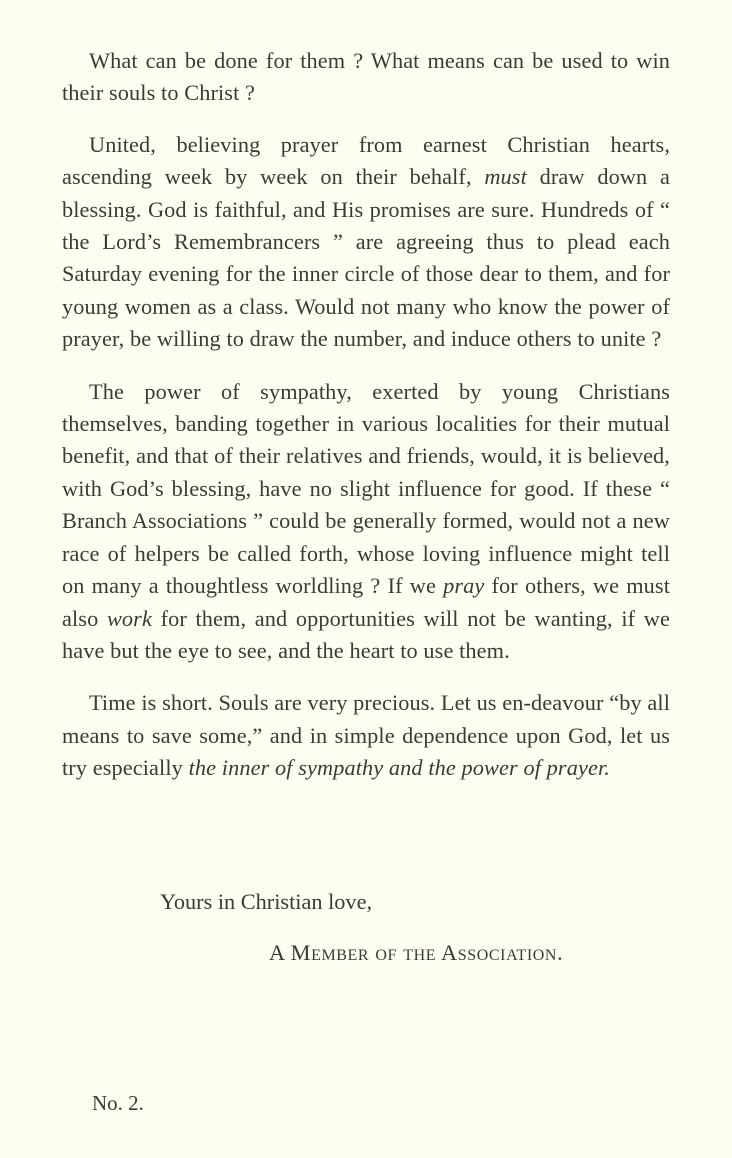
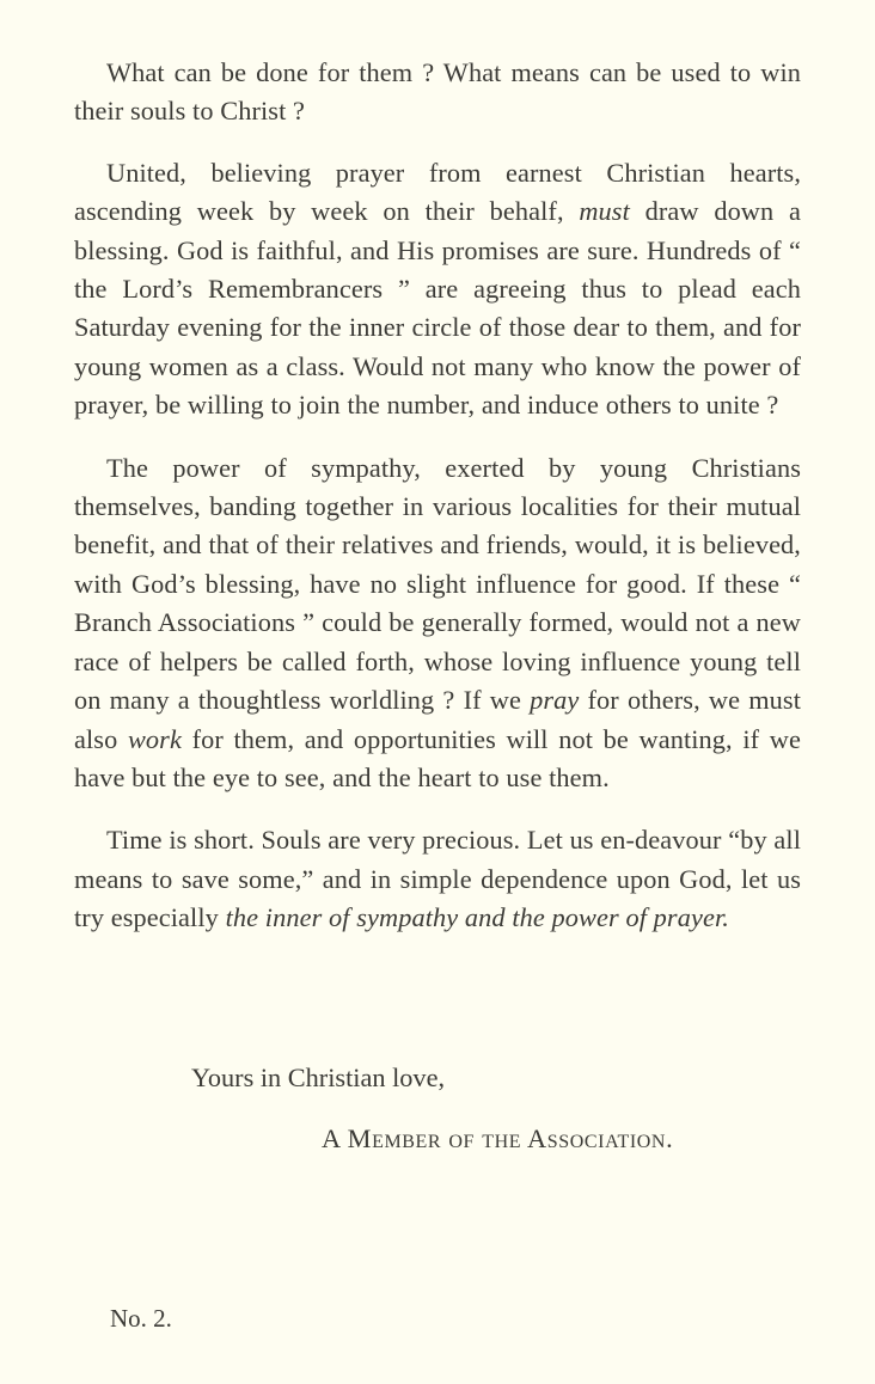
  What can be done for them ? What means can be used to win their souls to Christ ?
- United, believing prayer from earnest Christian hearts, ascending week by week on their behalf, must draw down a blessing. God is faithful, and His promises are sure. Hundreds of “ the Lord’s Remembrancers ” are agreeing thus to plead each Saturday evening for the inner circle of those dear to them, and for young women as a class. Would not many who know the power of prayer, be willing to draw the number, and induce others to unite ?
+ United, believing prayer from earnest Christian hearts, ascending week by week on their behalf, must draw down a blessing. God is faithful, and His promises are sure. Hundreds of “ the Lord’s Remembrancers ” are agreeing thus to plead each Saturday evening for the inner circle of those dear to them, and for young women as a class. Would not many who know the power of prayer, be willing to join the number, and induce others to unite ?
- The power of sympathy, exerted by young Christians themselves, banding together in various localities for their mutual benefit, and that of their relatives and friends, would, it is believed, with God’s blessing, have no slight influence for good. If these “ Branch Associations ” could be generally formed, would not a new race of helpers be called forth, whose loving influence might tell on many a thoughtless worldling ? If we pray for others, we must also work for them, and opportunities will not be wanting, if we have but the eye to see, and the heart to use them.
+ The power of sympathy, exerted by young Christians themselves, banding together in various localities for their mutual benefit, and that of their relatives and friends, would, it is believed, with God’s blessing, have no slight influence for good. If these “ Branch Associations ” could be generally formed, would not a new race of helpers be called forth, whose loving influence young tell on many a thoughtless worldling ? If we pray for others, we must also work for them, and opportunities will not be wanting, if we have but the eye to see, and the heart to use them.
  Time is short. Souls are very precious. Let us en-deavour “by all means to save some,” and in simple dependence upon God, let us try especially the inner of sympathy and the power of prayer.
  Yours in Christian love,
  A Member of the Association.
  No. 2.
